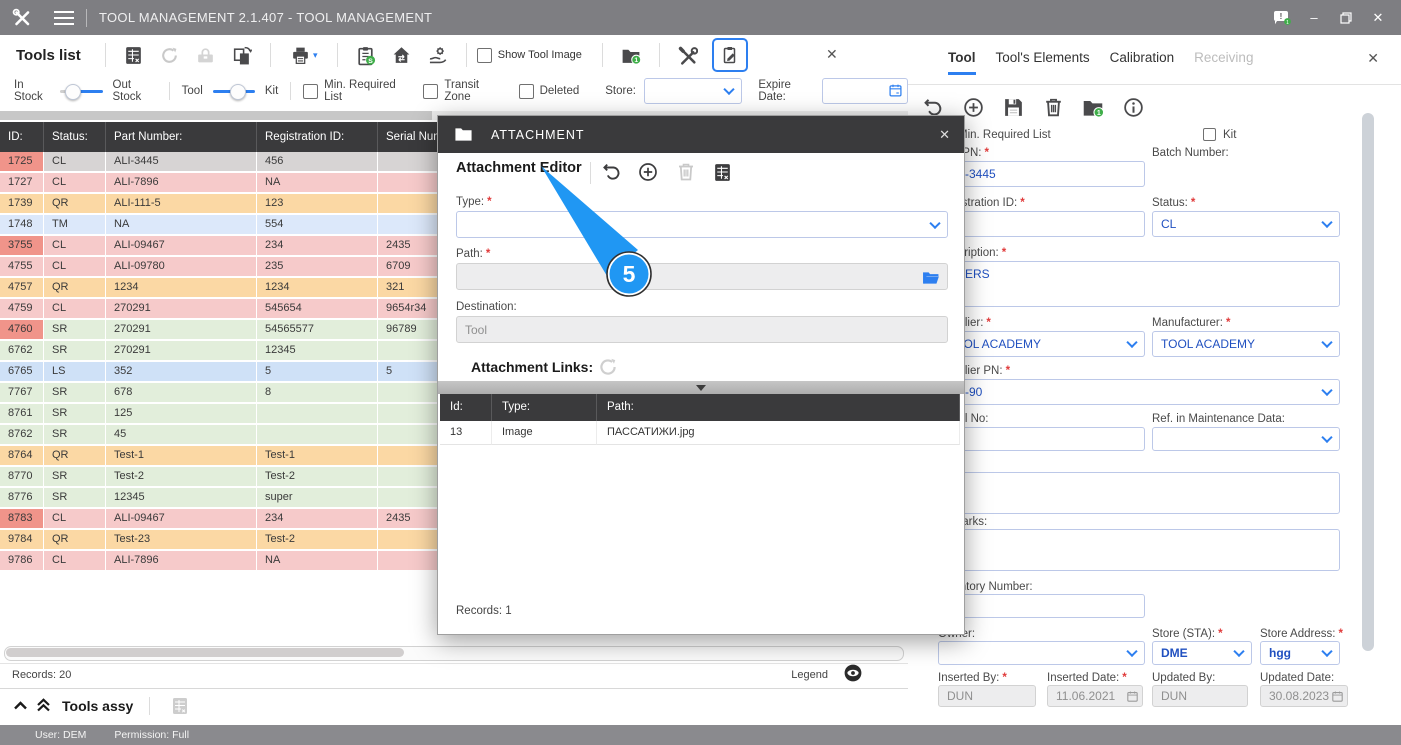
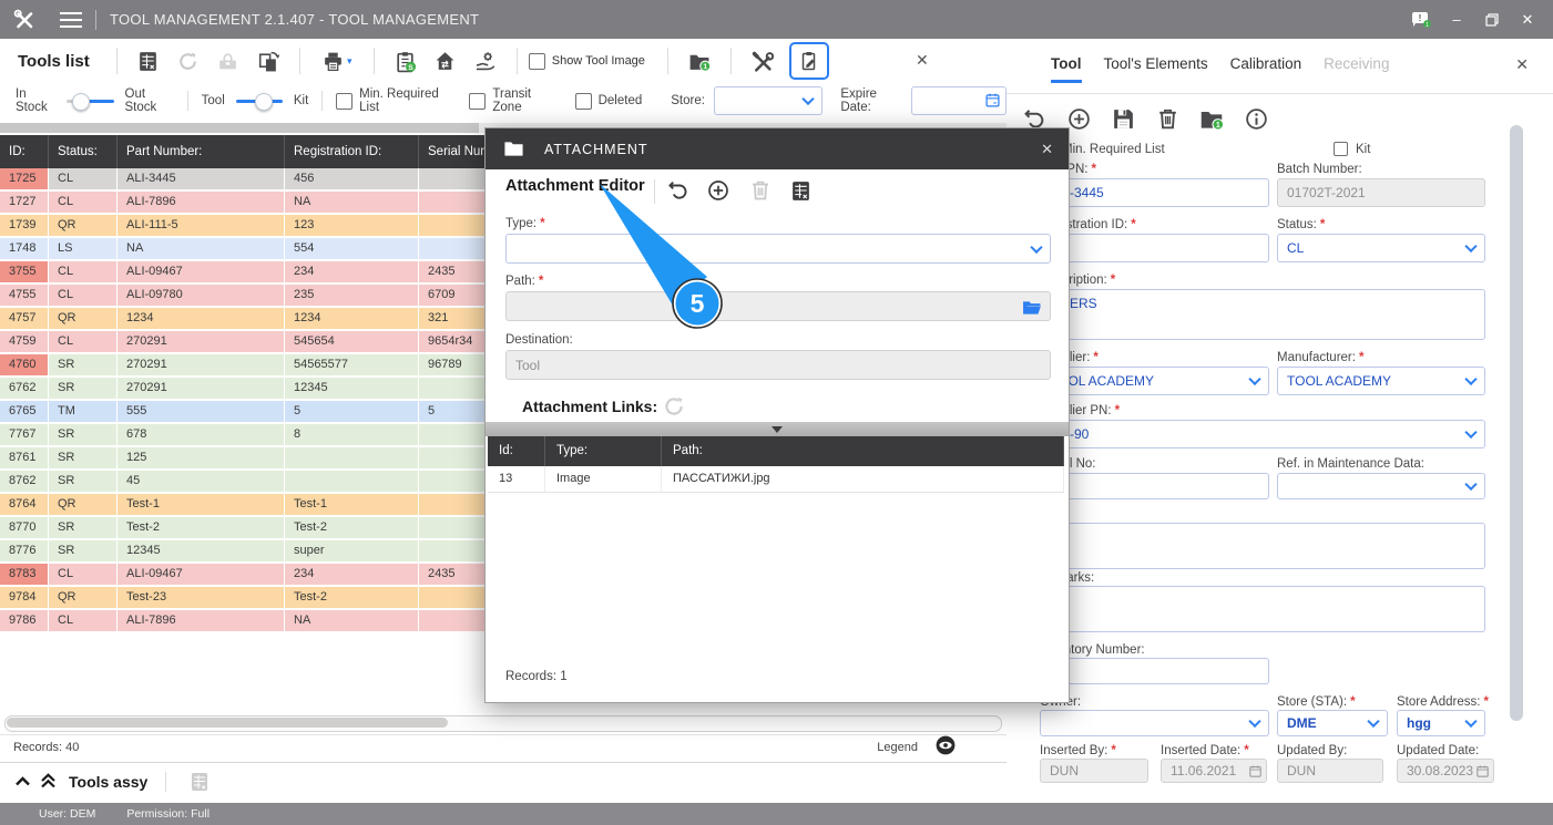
  TOOL MANAGEMENT 2.1.407 - TOOL MANAGEMENT
  !
  –
  ✕
  Tools list
  ▾
  Show Tool Image
  In Stock
  Out Stock
  Tool
  Kit
  Min. Required List
  Transit Zone
  Deleted
  Store:
  Expire Date:
  ✕
  ID:
  Status:
  Part Number:
  Registration ID:
  1725
  CL
  ALI-3445
  456
  1727
  CL
  ALI-7896
  NA
  1739
  QR
  ALI-111-5
  123
  1748
- TM
+ LS
  NA
  554
  3755
  CL
  ALI-09467
  234
  2435
  4755
  CL
  ALI-09780
  235
  6709
  4757
  QR
  1234
  1234
  321
  4759
  CL
  270291
  545654
  9654r34
  4760
  SR
  270291
  54565577
  96789
  6762
  SR
  270291
  12345
  6765
- LS
+ TM
- 352
+ 555
  5
  5
  7767
  SR
  678
  8
  8761
  SR
  125
  8762
  SR
  45
  8764
  QR
  Test-1
  Test-1
  8770
  SR
  Test-2
  Test-2
  8776
  SR
  12345
  super
  8783
  CL
  ALI-09467
  234
  2435
  9784
  QR
  Test-23
  Test-2
  9786
  CL
  ALI-7896
  NA
- Records: 20
+ Records: 40
  Legend
  Tools assy
  Tool
  Tool's Elements
  Calibration
  Receiving
  ✕
  1
  in. Required List
  Kit
  Batch Number:
+ 01702T-2021
  Status: *
  CL
  OL ACADEMY
  Manufacturer: *
  TOOL ACADEMY
  Ref. in Maintenance Data:
  Store (STA): *
  DME
  Store Address: *
  hgg
  Inserted By: *
  DUN
  Inserted Date: *
  11.06.2021
  Updated By:
  DUN
  Updated Date:
  30.08.2023
  ATTACHMENT
  ✕
  Attachment Editor
  Type: *
  Path: *
  Destination:
  Tool
  Attachment Links:
  Id:
  Type:
  Path:
  13
  Image
  ПАССАТИЖИ.jpg
  Records: 1
  5
  User: DEM
  Permission: Full
